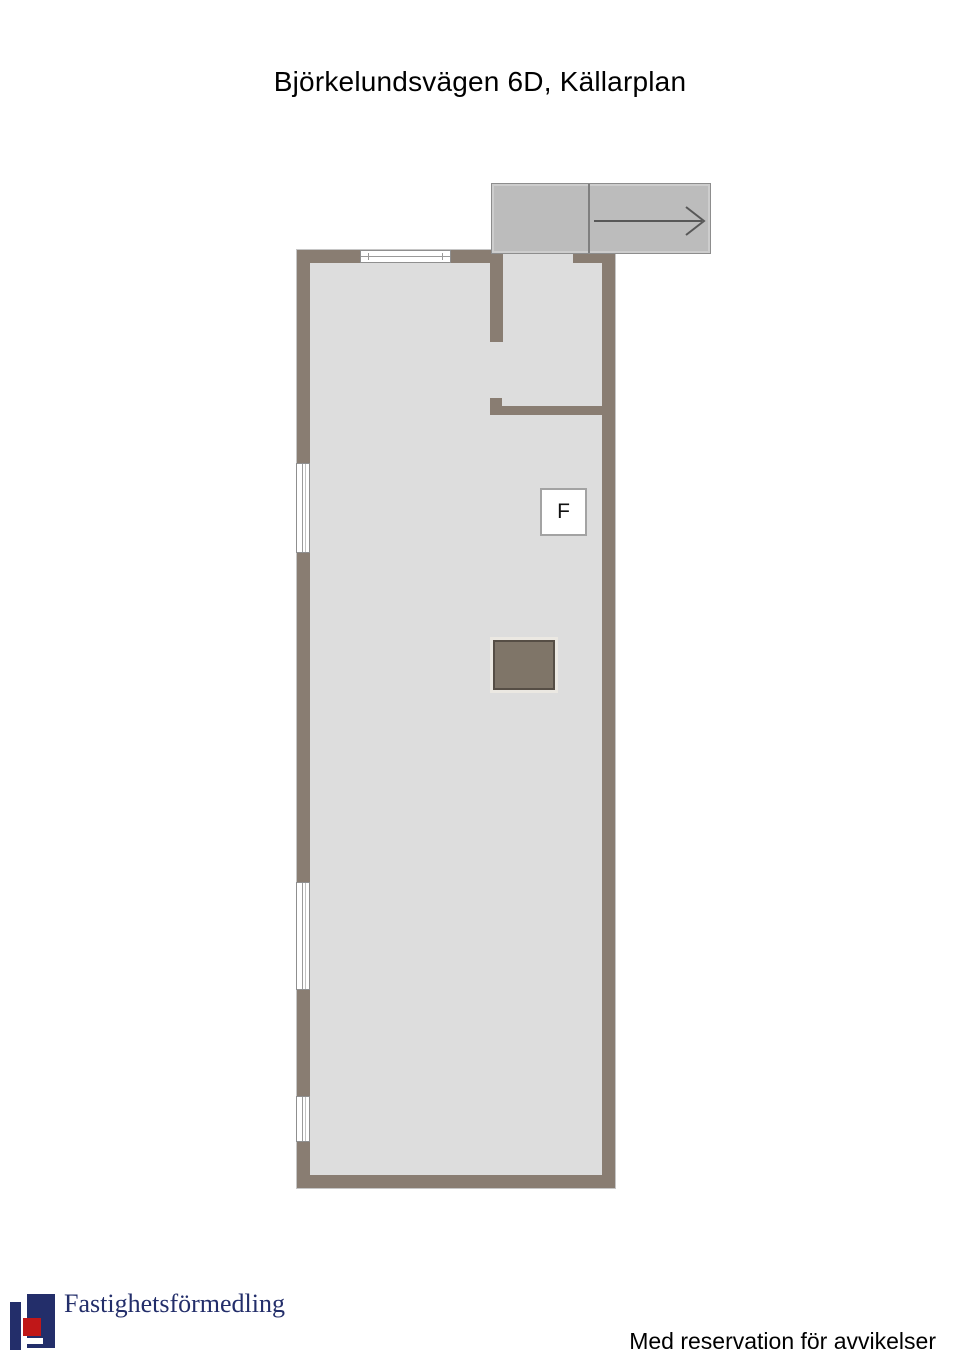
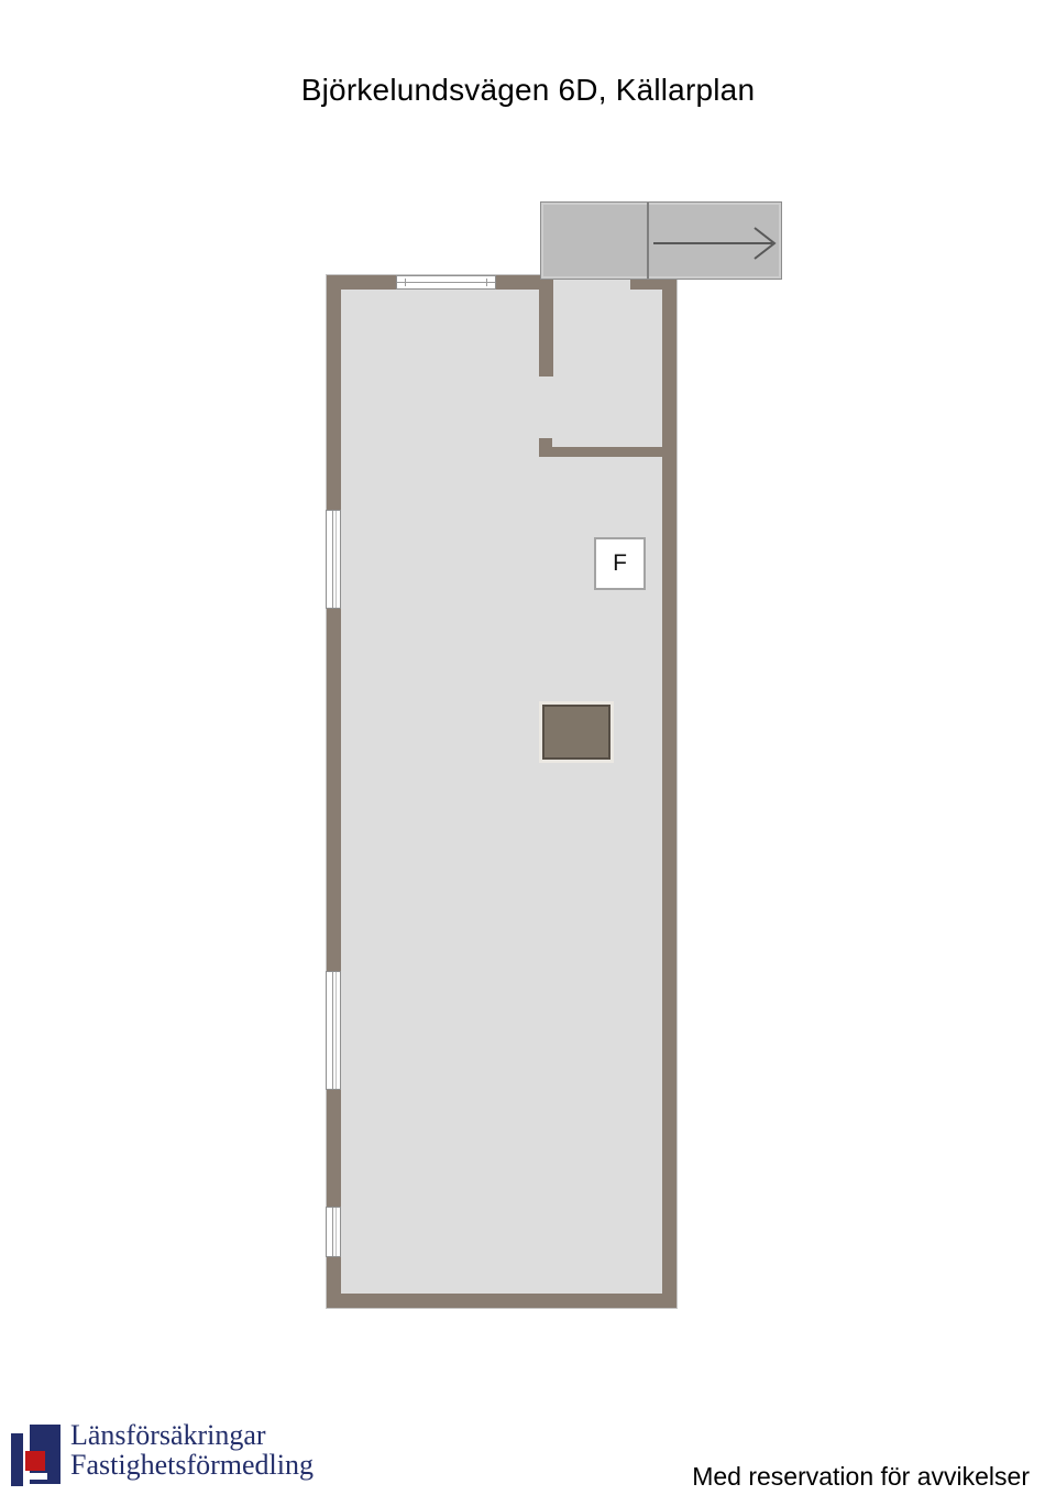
  Björkelundsvägen 6D, Källarplan
  F
+ Länsförsäkringar
  Fastighetsförmedling
  Med reservation för avvikelser
